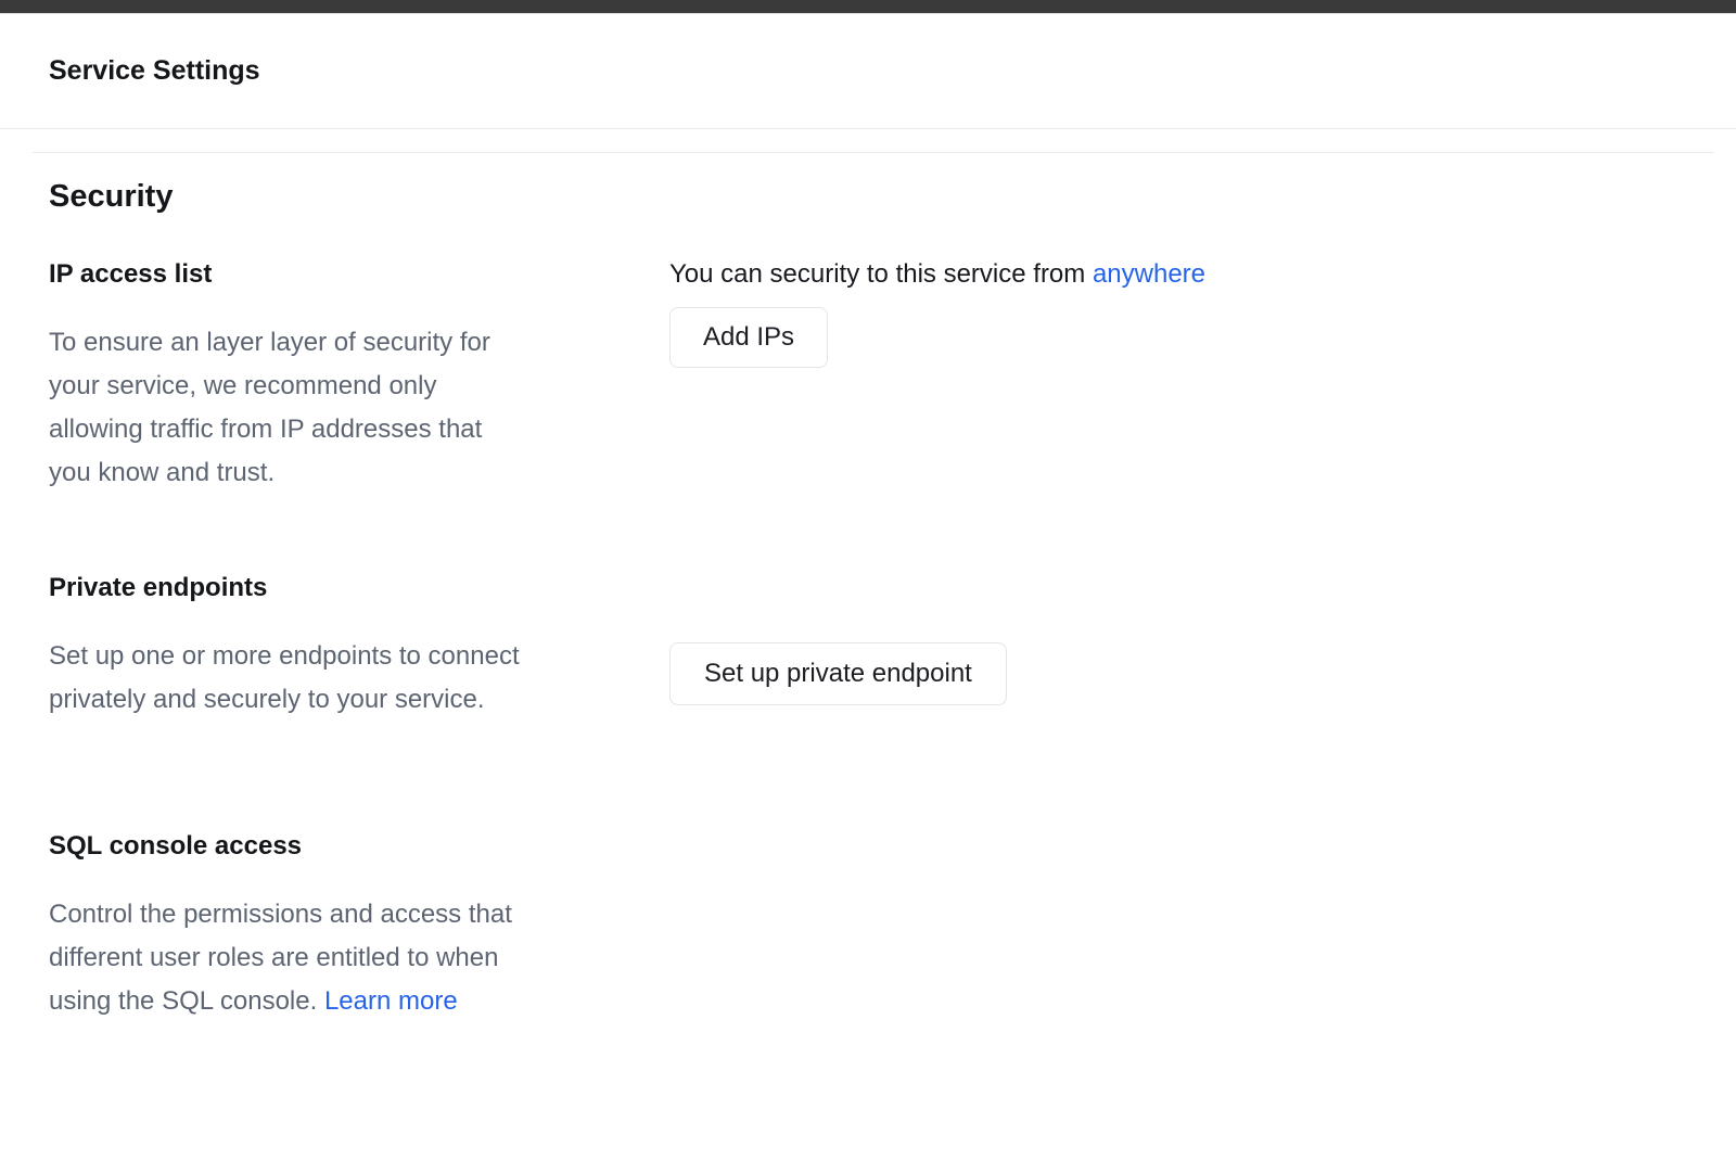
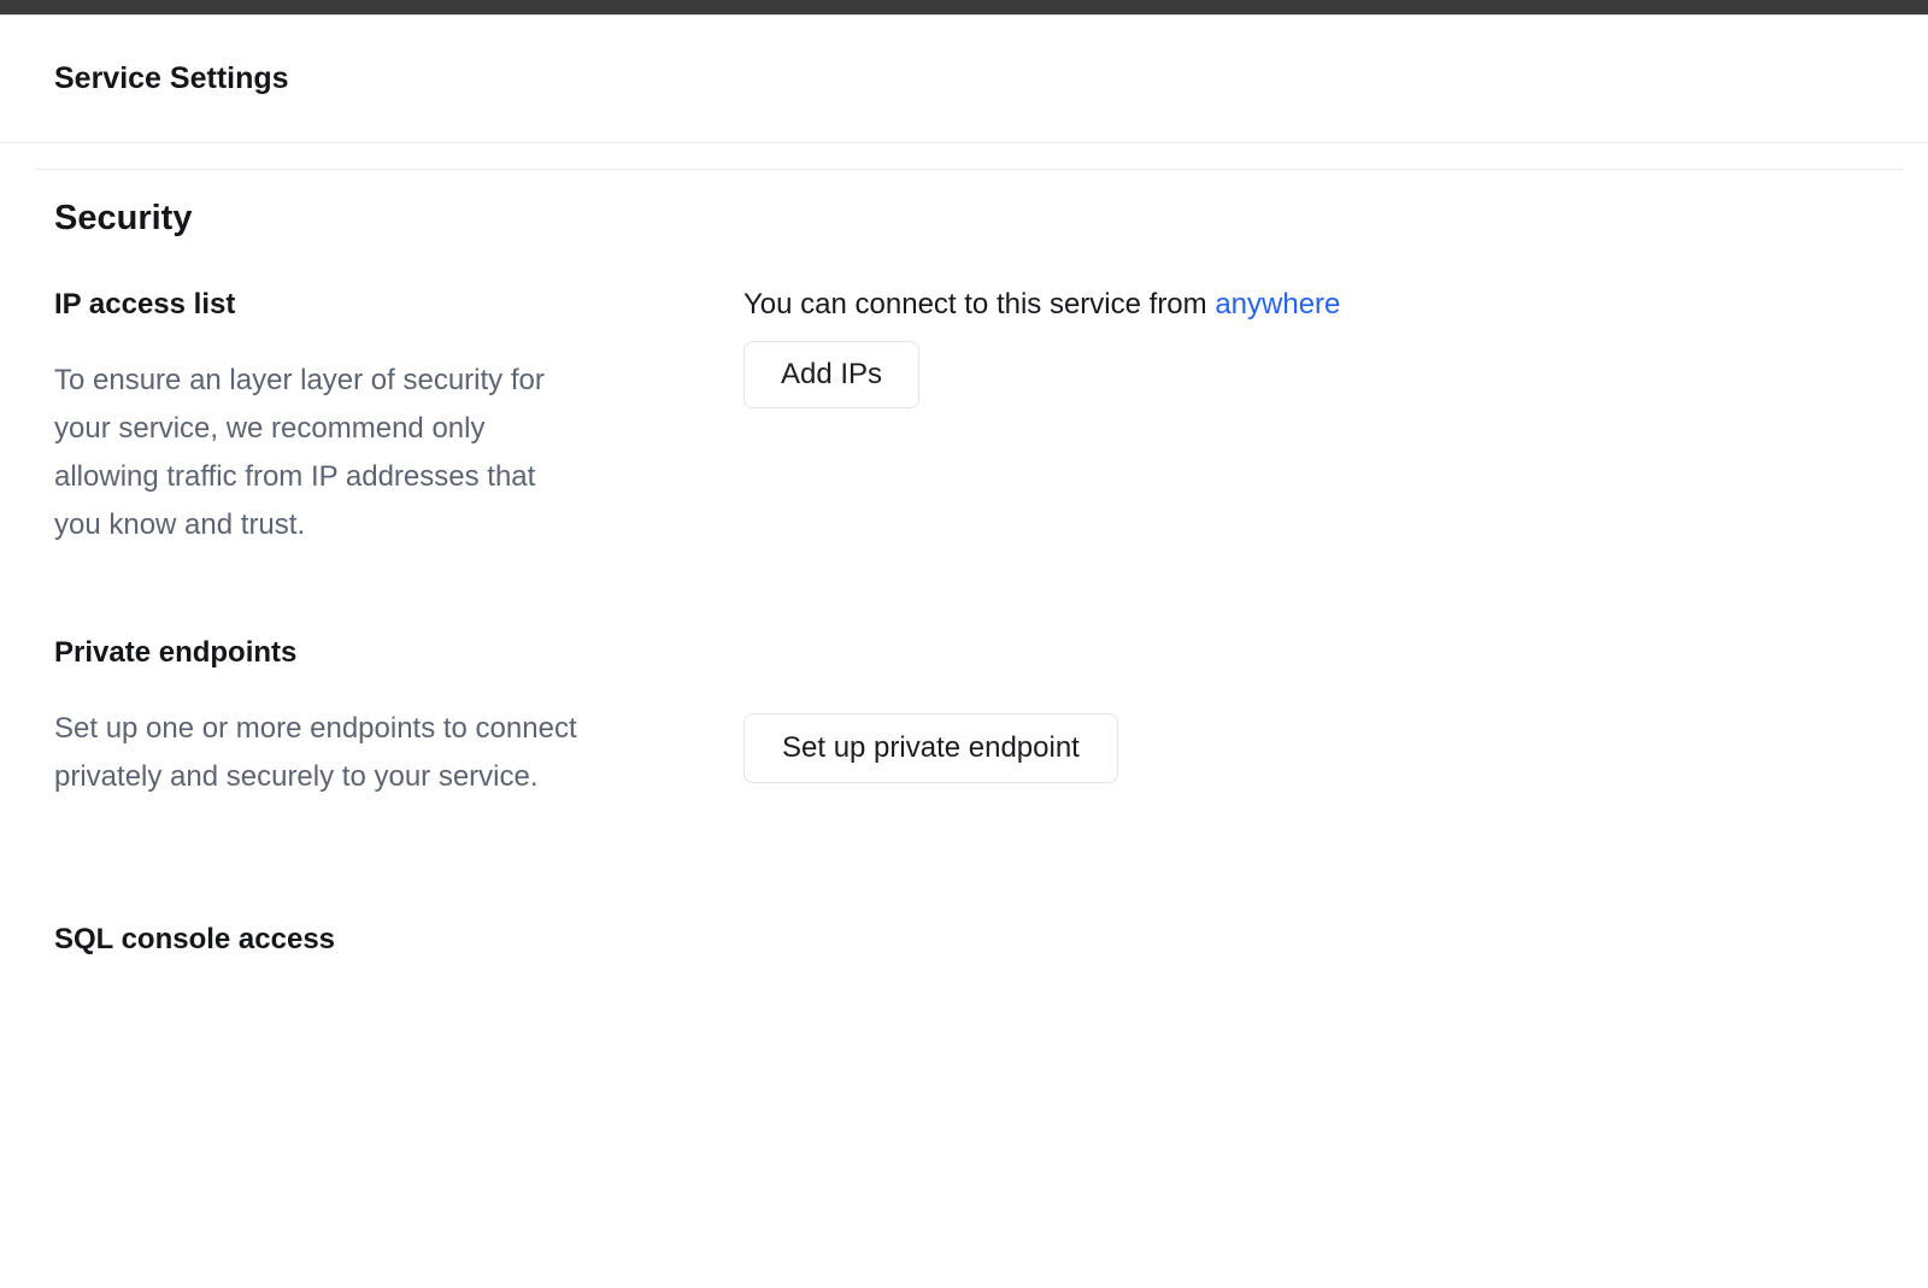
  Service Settings
  Security
  IP access list
  To ensure an layer layer of security for your service, we recommend only allowing traffic from IP addresses that you know and trust.
- You can security to this service from anywhere
+ You can connect to this service from anywhere
  Add IPs
  Private endpoints
  Set up one or more endpoints to connect privately and securely to your service.
  Set up private endpoint
  SQL console access
- Control the permissions and access that different user roles are entitled to when using the SQL console. Learn more
